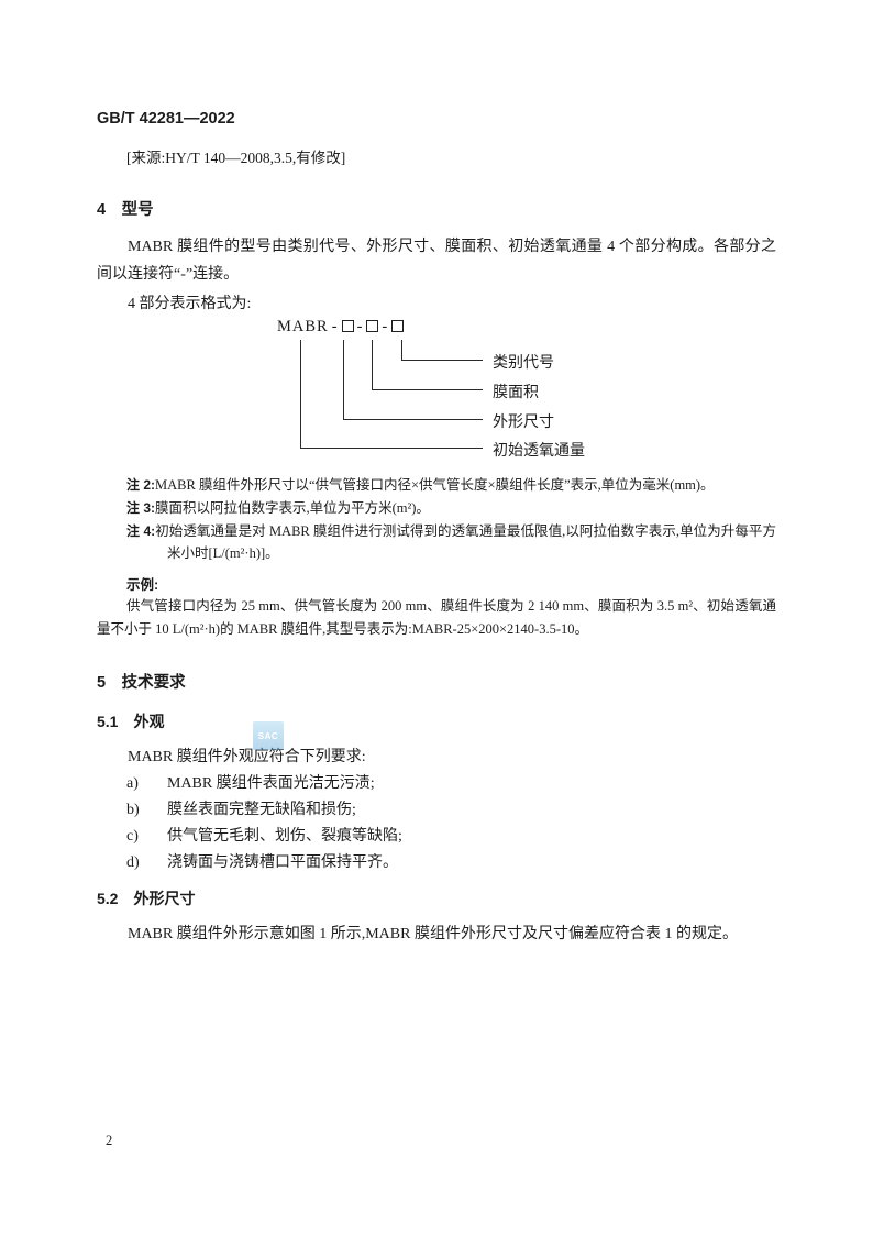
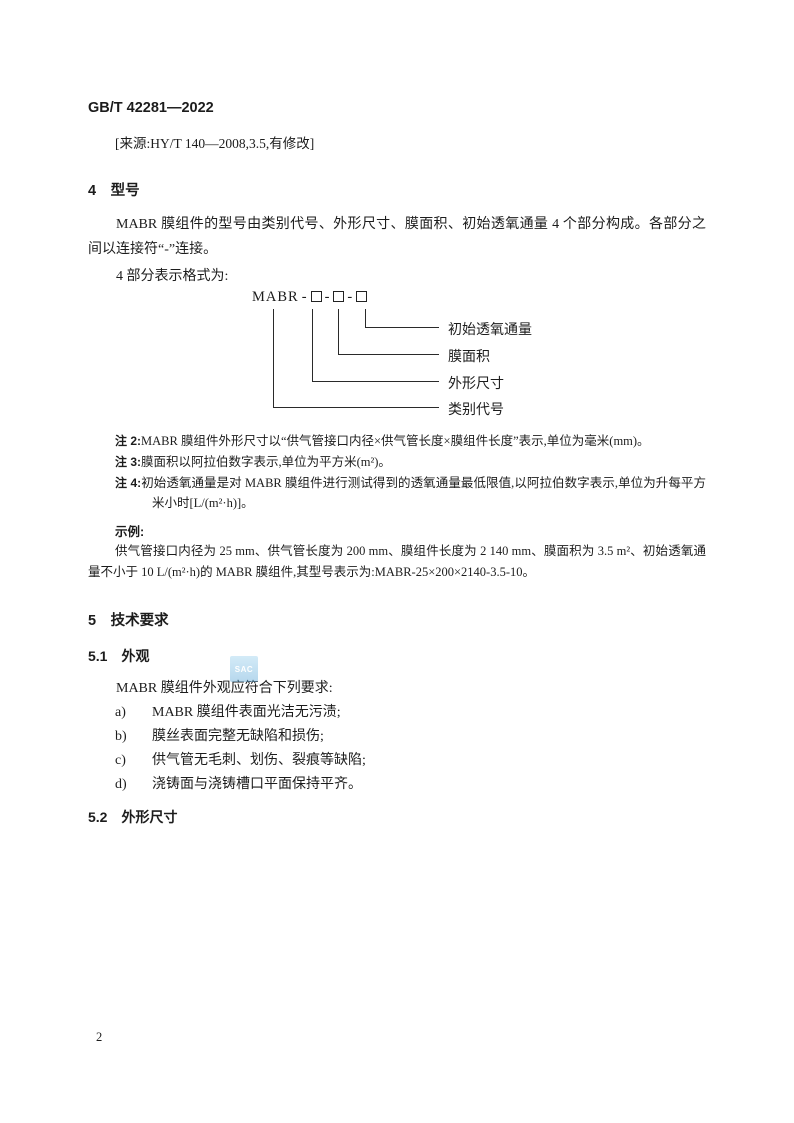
  GB/T 42281—2022
  [来源:HY/T 140—2008,3.5,有修改]
  4 型号
  MABR 膜组件的型号由类别代号、外形尺寸、膜面积、初始透氧通量 4 个部分构成。各部分之间以连接符“-”连接。
  4 部分表示格式为:
  MABR - - -
- 类别代号
+ 初始透氧通量
  膜面积
  外形尺寸
- 初始透氧通量
+ 类别代号
  注 2:MABR 膜组件外形尺寸以“供气管接口内径×供气管长度×膜组件长度”表示,单位为毫米(mm)。
  注 3:膜面积以阿拉伯数字表示,单位为平方米(m²)。
  注 4:初始透氧通量是对 MABR 膜组件进行测试得到的透氧通量最低限值,以阿拉伯数字表示,单位为升每平方米小时[L/(m²·h)]。
  示例:
  供气管接口内径为 25 mm、供气管长度为 200 mm、膜组件长度为 2 140 mm、膜面积为 3.5 m²、初始透氧通量不小于 10 L/(m²·h)的 MABR 膜组件,其型号表示为:MABR-25×200×2140-3.5-10。
  5 技术要求
  5.1 外观
  MABR 膜组件外观应符合下列要求:
  a) MABR 膜组件表面光洁无污渍;
  b) 膜丝表面完整无缺陷和损伤;
  c) 供气管无毛刺、划伤、裂痕等缺陷;
  d) 浇铸面与浇铸槽口平面保持平齐。
  5.2 外形尺寸
- MABR 膜组件外形示意如图 1 所示,MABR 膜组件外形尺寸及尺寸偏差应符合表 1 的规定。
  SAC
  2
